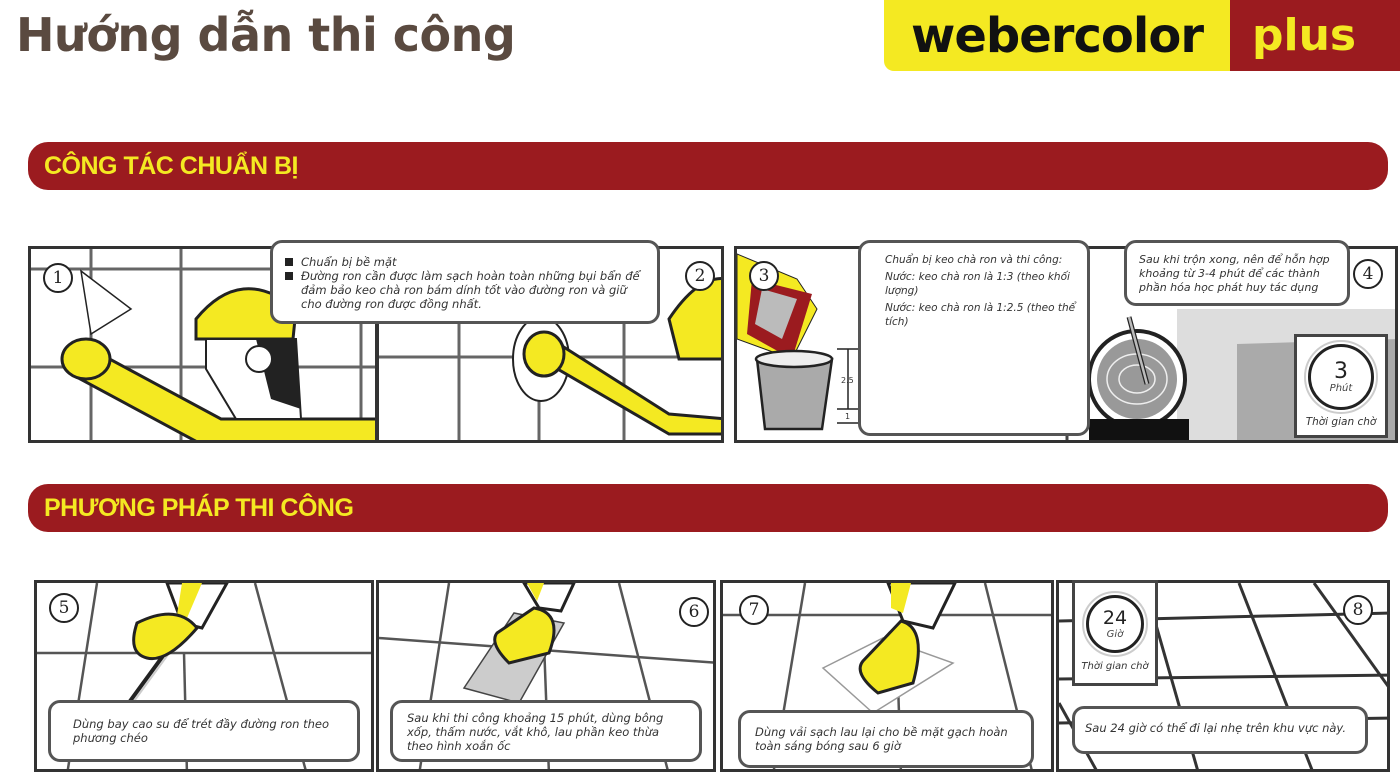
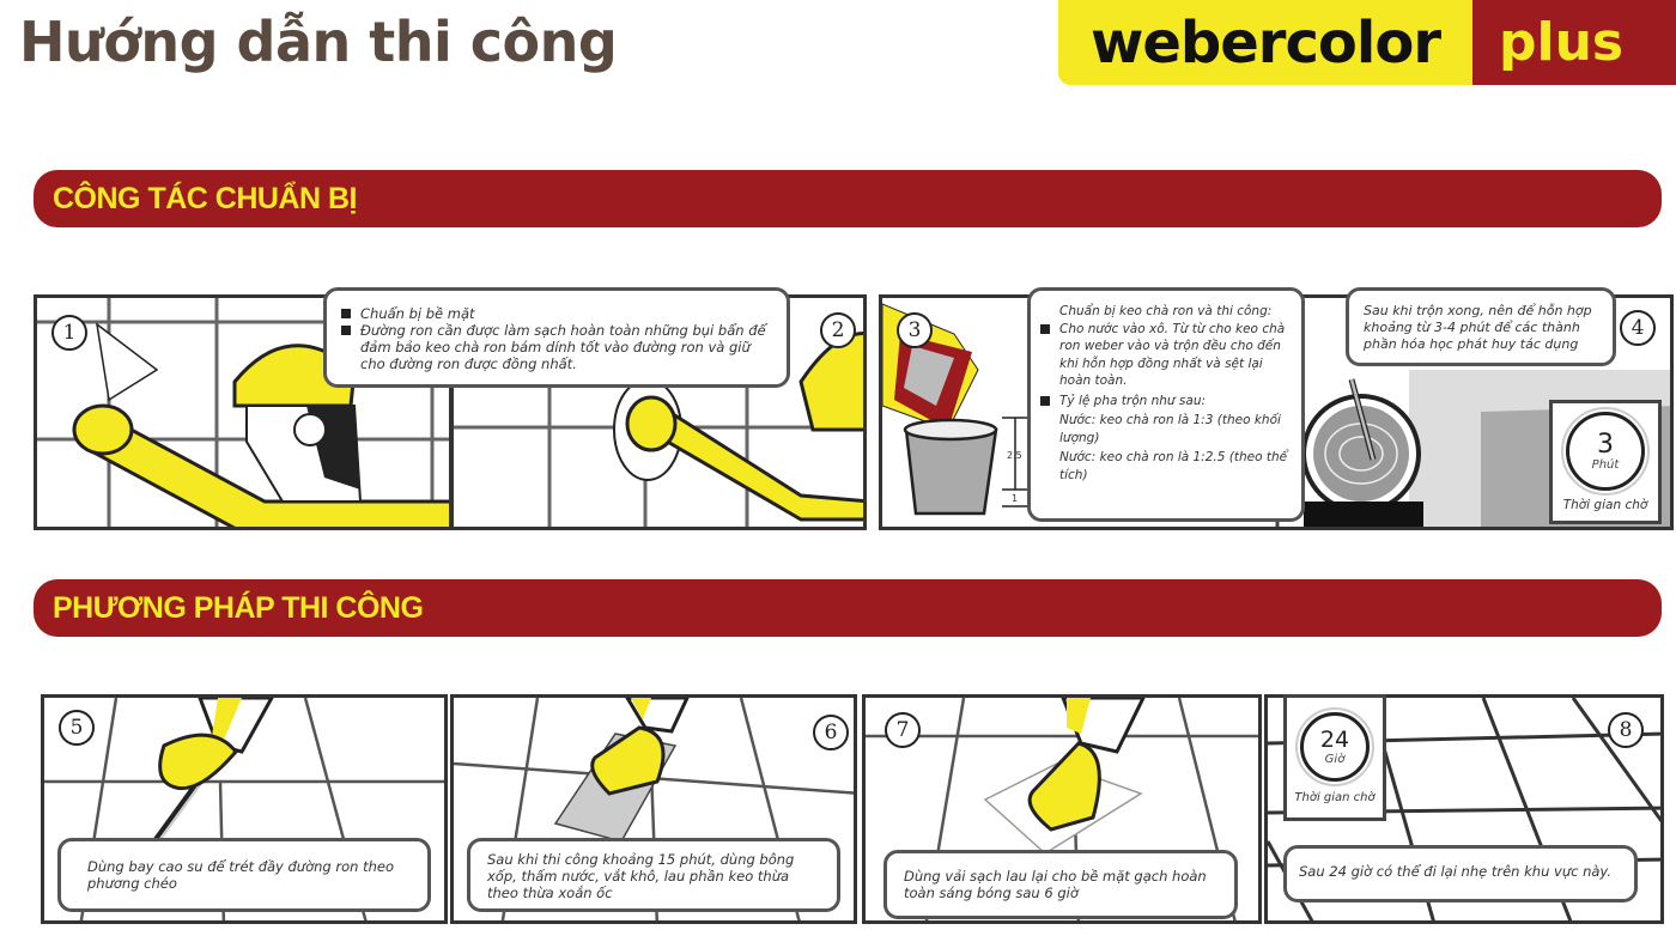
  Hướng dẫn thi công
  webercolor
  plus
  CÔNG TÁC CHUẨN BỊ
  1
  2
  Chuẩn bị bề mặt
  Đường ron cần được làm sạch hoàn toàn những bụi bẩn để đảm bảo keo chà ron bám dính tốt vào đường ron và giữ cho đường ron được đồng nhất.
  2.5
  1
  3
  4
  Chuẩn bị keo chà ron và thi công:
+ Cho nước vào xô. Từ từ cho keo chà ron weber vào và trộn đều cho đến khi hỗn hợp đồng nhất và sệt lại hoàn toàn.
+ Tỷ lệ pha trộn như sau:
  Nước: keo chà ron là 1:3 (theo khối lượng)
  Nước: keo chà ron là 1:2.5 (theo thể tích)
  Sau khi trộn xong, nên để hỗn hợp khoảng từ 3-4 phút để các thành phần hóa học phát huy tác dụng
  3
  Phút
  Thời gian chờ
  PHƯƠNG PHÁP THI CÔNG
  5
  Dùng bay cao su để trét đầy đường ron theo phương chéo
  6
- Sau khi thi công khoảng 15 phút, dùng bông xốp, thấm nước, vắt khô, lau phần keo thừa theo hình xoắn ốc
+ Sau khi thi công khoảng 15 phút, dùng bông xốp, thấm nước, vắt khô, lau phần keo thừa theo thừa xoắn ốc
  7
  Dùng vải sạch lau lại cho bề mặt gạch hoàn toàn sáng bóng sau 6 giờ
  8
  24
  Giờ
  Thời gian chờ
  Sau 24 giờ có thể đi lại nhẹ trên khu vực này.
